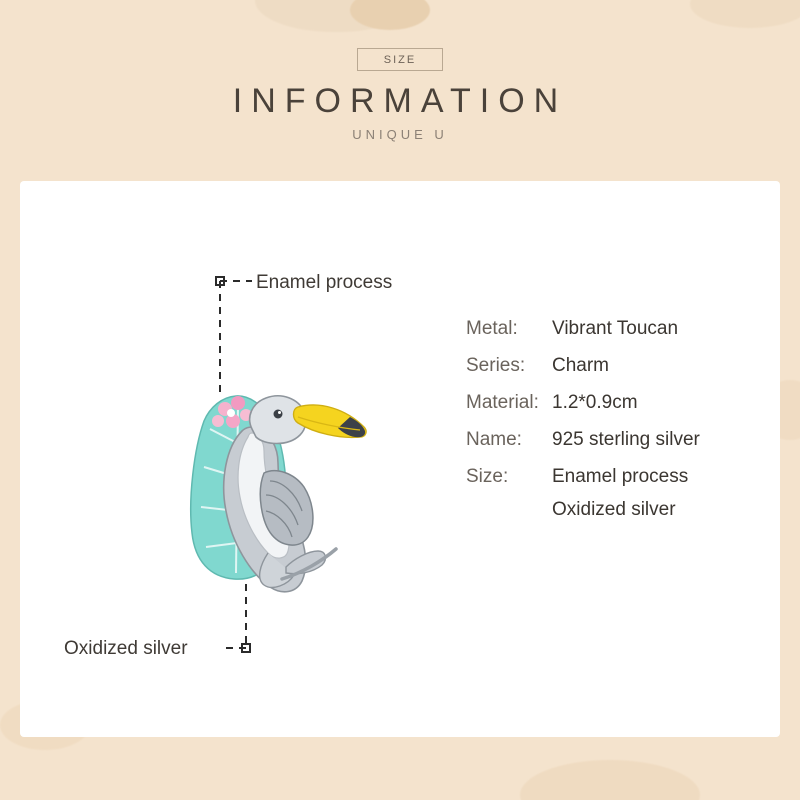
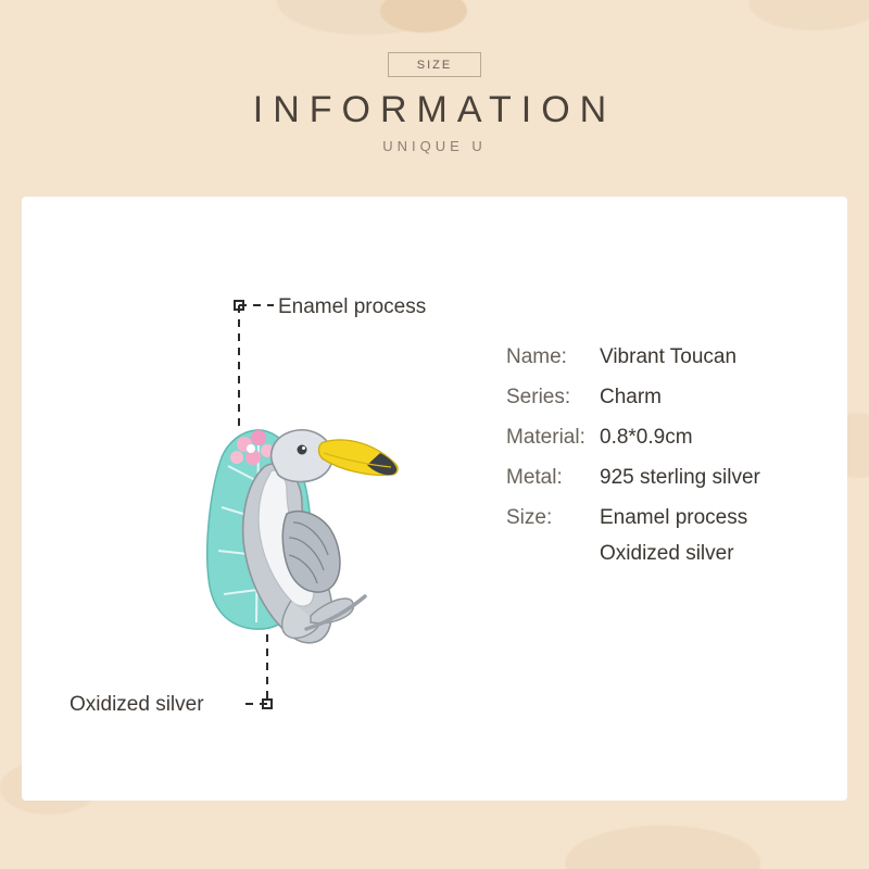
  SIZE
  INFORMATION
  UNIQUE U
- Metal:
+ Name:
  Vibrant Toucan
  Series:
  Charm
  Material:
- 1.2*0.9cm
+ 0.8*0.9cm
- Name:
+ Metal:
  925 sterling silver
  Size:
  Enamel process
  Oxidized silver
  Enamel process
  Oxidized silver
